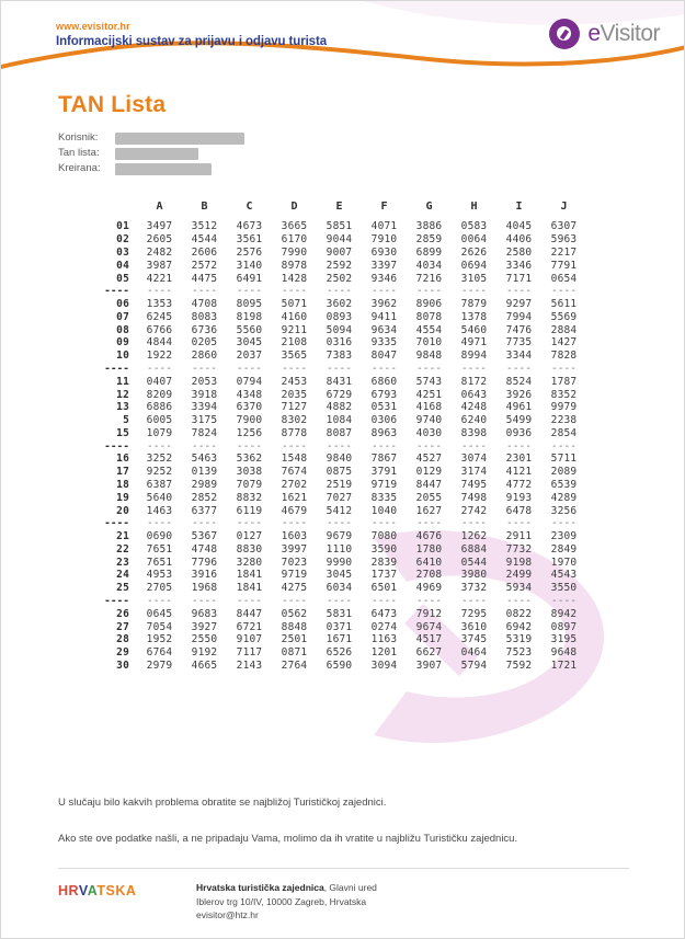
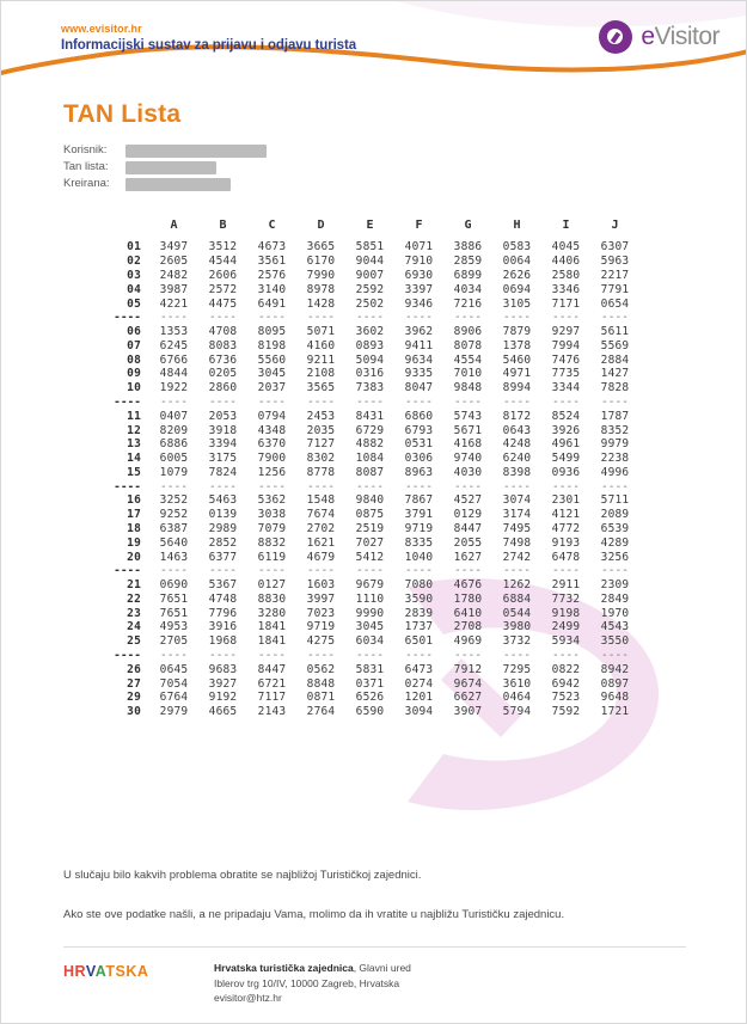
  www.evisitor.hr
  Informacijski sustav za prijavu i odjavu turista
  eVisitor
  TAN Lista
  Korisnik:
  ███████████████████
  Tan lista:
  ████████████
  Kreirana:
  ██████████████
  	A	B	C	D	E	F	G	H	I	J
  01	3497	3512	4673	3665	5851	4071	3886	0583	4045	6307
  02	2605	4544	3561	6170	9044	7910	2859	0064	4406	5963
  03	2482	2606	2576	7990	9007	6930	6899	2626	2580	2217
  04	3987	2572	3140	8978	2592	3397	4034	0694	3346	7791
  05	4221	4475	6491	1428	2502	9346	7216	3105	7171	0654
  ----	----	----	----	----	----	----	----	----	----	----
  06	1353	4708	8095	5071	3602	3962	8906	7879	9297	5611
  07	6245	8083	8198	4160	0893	9411	8078	1378	7994	5569
  08	6766	6736	5560	9211	5094	9634	4554	5460	7476	2884
  09	4844	0205	3045	2108	0316	9335	7010	4971	7735	1427
  10	1922	2860	2037	3565	7383	8047	9848	8994	3344	7828
  ----	----	----	----	----	----	----	----	----	----	----
  11	0407	2053	0794	2453	8431	6860	5743	8172	8524	1787
- 12	8209	3918	4348	2035	6729	6793	4251	0643	3926	8352
+ 12	8209	3918	4348	2035	6729	6793	5671	0643	3926	8352
  13	6886	3394	6370	7127	4882	0531	4168	4248	4961	9979
- 5	6005	3175	7900	8302	1084	0306	9740	6240	5499	2238
+ 14	6005	3175	7900	8302	1084	0306	9740	6240	5499	2238
- 15	1079	7824	1256	8778	8087	8963	4030	8398	0936	2854
+ 15	1079	7824	1256	8778	8087	8963	4030	8398	0936	4996
  ----	----	----	----	----	----	----	----	----	----	----
  16	3252	5463	5362	1548	9840	7867	4527	3074	2301	5711
  17	9252	0139	3038	7674	0875	3791	0129	3174	4121	2089
  18	6387	2989	7079	2702	2519	9719	8447	7495	4772	6539
  19	5640	2852	8832	1621	7027	8335	2055	7498	9193	4289
  20	1463	6377	6119	4679	5412	1040	1627	2742	6478	3256
  ----	----	----	----	----	----	----	----	----	----	----
  21	0690	5367	0127	1603	9679	7080	4676	1262	2911	2309
  22	7651	4748	8830	3997	1110	3590	1780	6884	7732	2849
  23	7651	7796	3280	7023	9990	2839	6410	0544	9198	1970
  24	4953	3916	1841	9719	3045	1737	2708	3980	2499	4543
  25	2705	1968	1841	4275	6034	6501	4969	3732	5934	3550
  ----	----	----	----	----	----	----	----	----	----	----
  26	0645	9683	8447	0562	5831	6473	7912	7295	0822	8942
  27	7054	3927	6721	8848	0371	0274	9674	3610	6942	0897
- 28	1952	2550	9107	2501	1671	1163	4517	3745	5319	3195
  29	6764	9192	7117	0871	6526	1201	6627	0464	7523	9648
  30	2979	4665	2143	2764	6590	3094	3907	5794	7592	1721
  U slučaju bilo kakvih problema obratite se najbližoj Turističkoj zajednici.
  Ako ste ove podatke našli, a ne pripadaju Vama, molimo da ih vratite u najbližu Turističku zajednicu.
  HRVATSKA
  Hrvatska turistička zajednica, Glavni ured
  Iblerov trg 10/IV, 10000 Zagreb, Hrvatska
  evisitor@htz.hr
